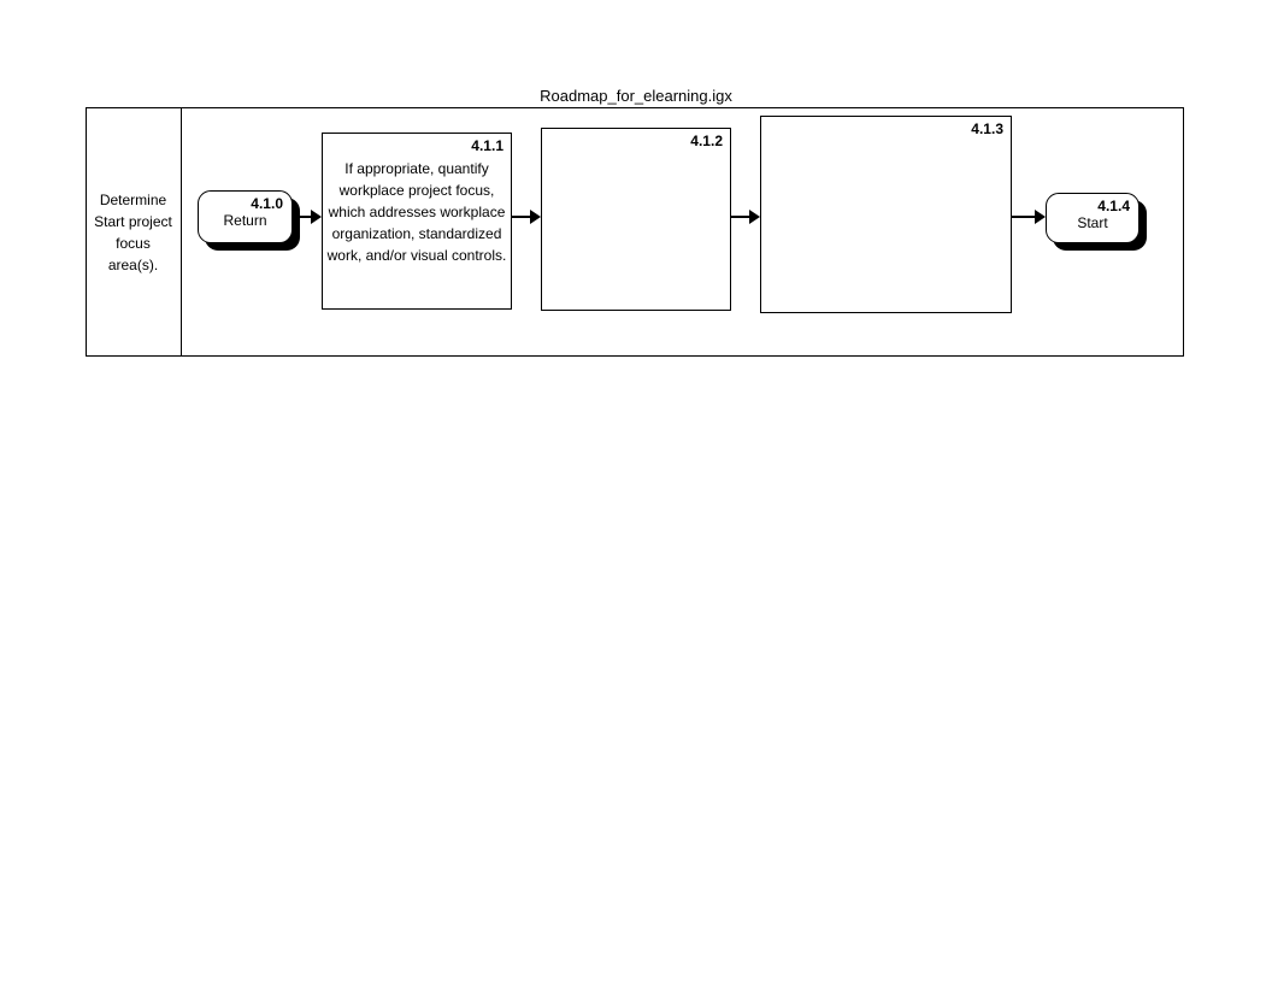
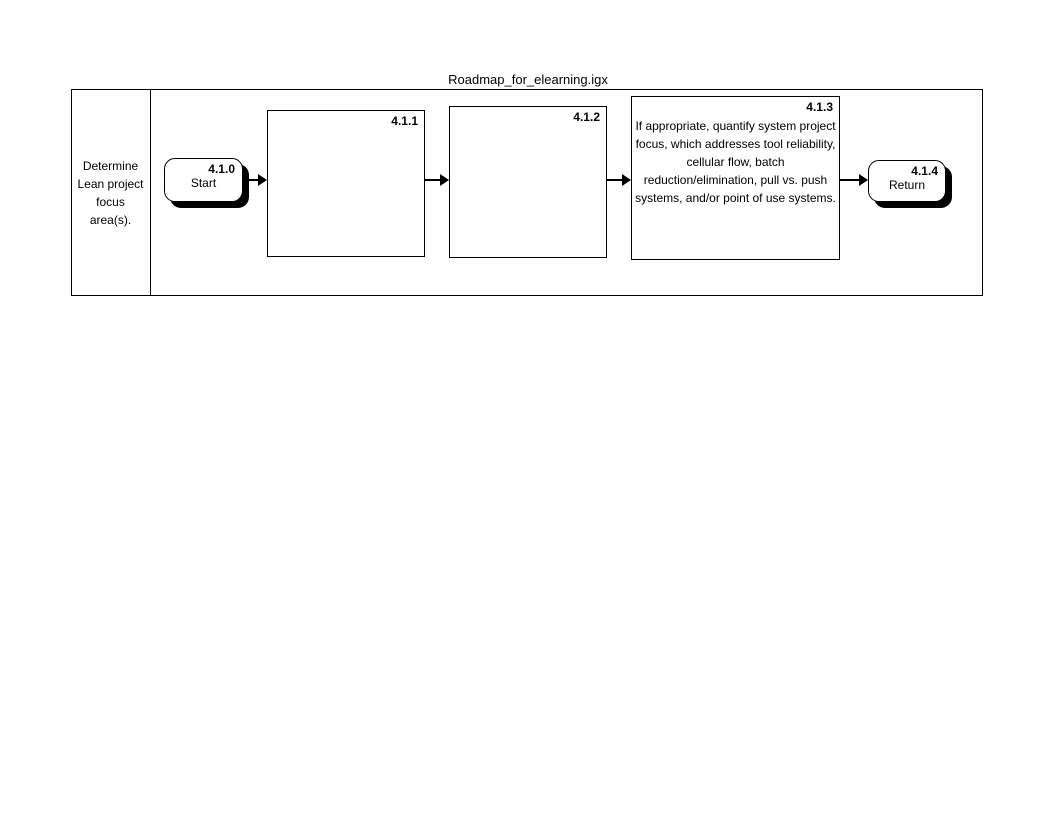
  Roadmap_for_elearning.igx
- Determine Start project focus area(s).
+ Determine Lean project focus area(s).
  4.1.0
- Return
+ Start
  4.1.1
- If appropriate, quantify workplace project focus, which addresses workplace organization, standardized work, and/or visual controls.
  4.1.2
  4.1.3
+ If appropriate, quantify system project focus, which addresses tool reliability, cellular flow, batch reduction/elimination, pull vs. push systems, and/or point of use systems.
  4.1.4
- Start
+ Return
